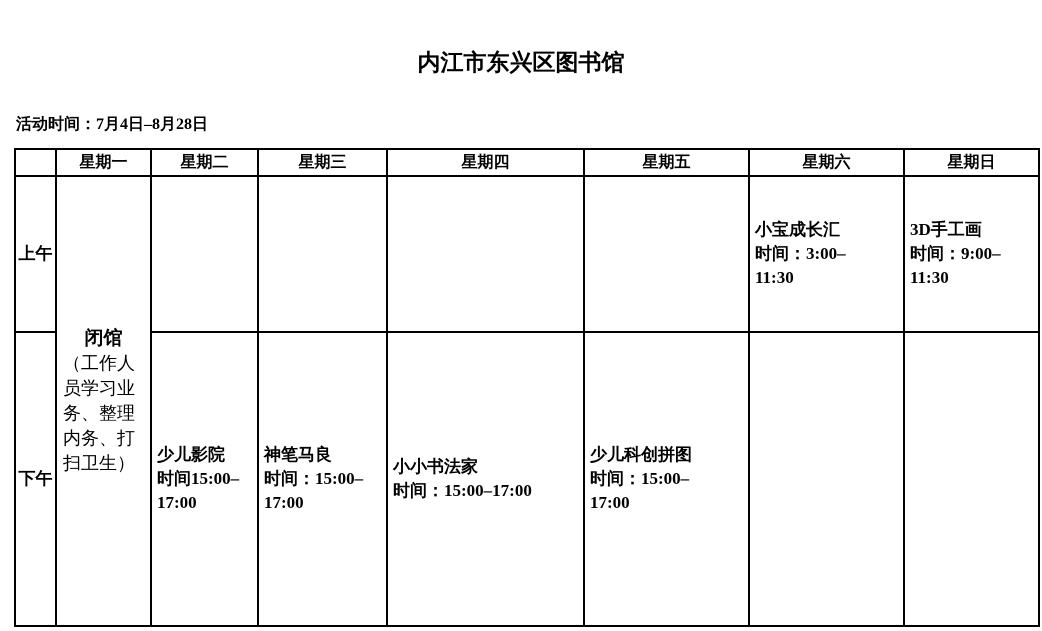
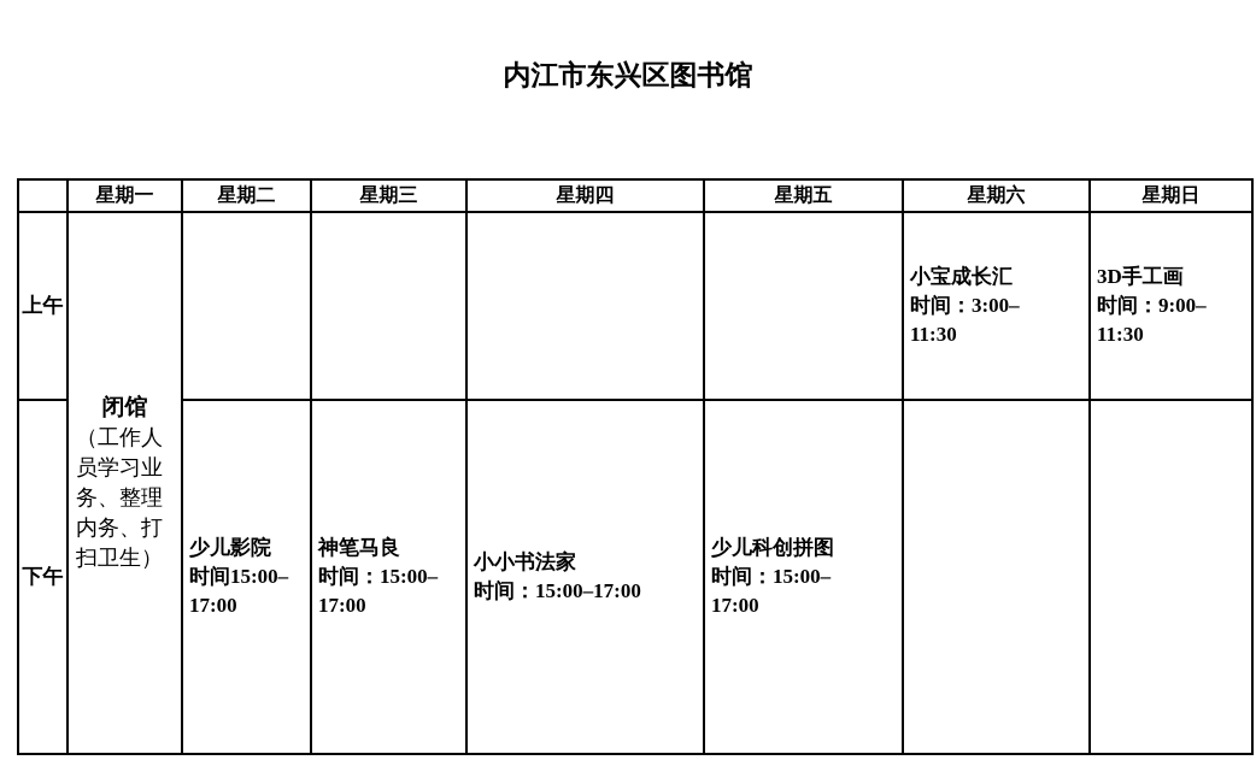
  内江市东兴区图书馆
- 活动时间：7月4日–8月28日
  	星期一	星期二	星期三	星期四	星期五	星期六	星期日
  上午	闭馆 （工作人员学习业务、整理内务、打扫卫生）					小宝成长汇 时间：3:00– 11:30	3D手工画 时间：9:00– 11:30
  下午	少儿影院 时间15:00– 17:00	神笔马良 时间：15:00– 17:00	小小书法家 时间：15:00–17:00	少儿科创拼图 时间：15:00– 17:00
